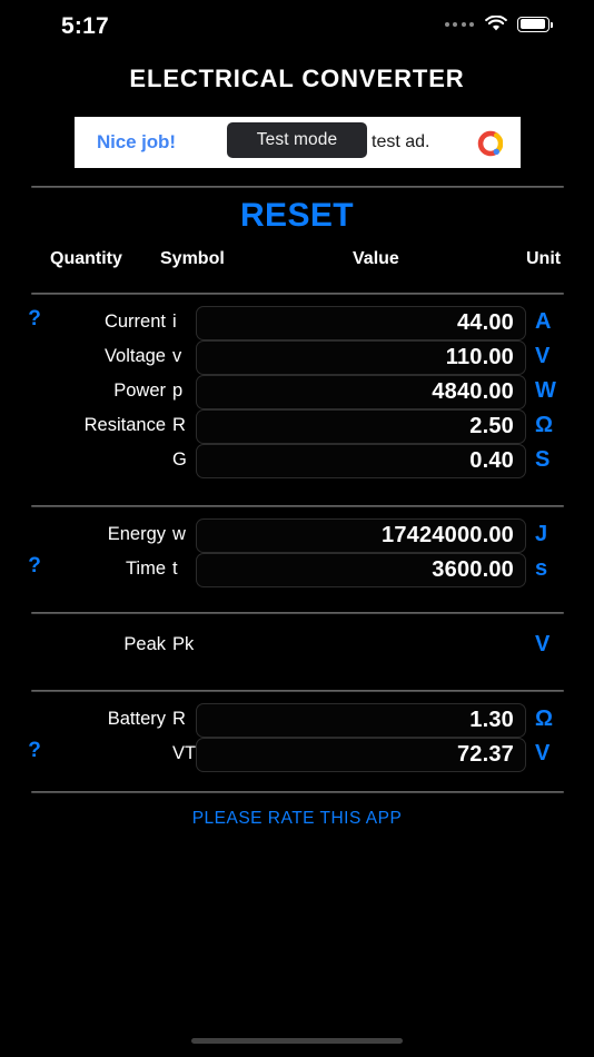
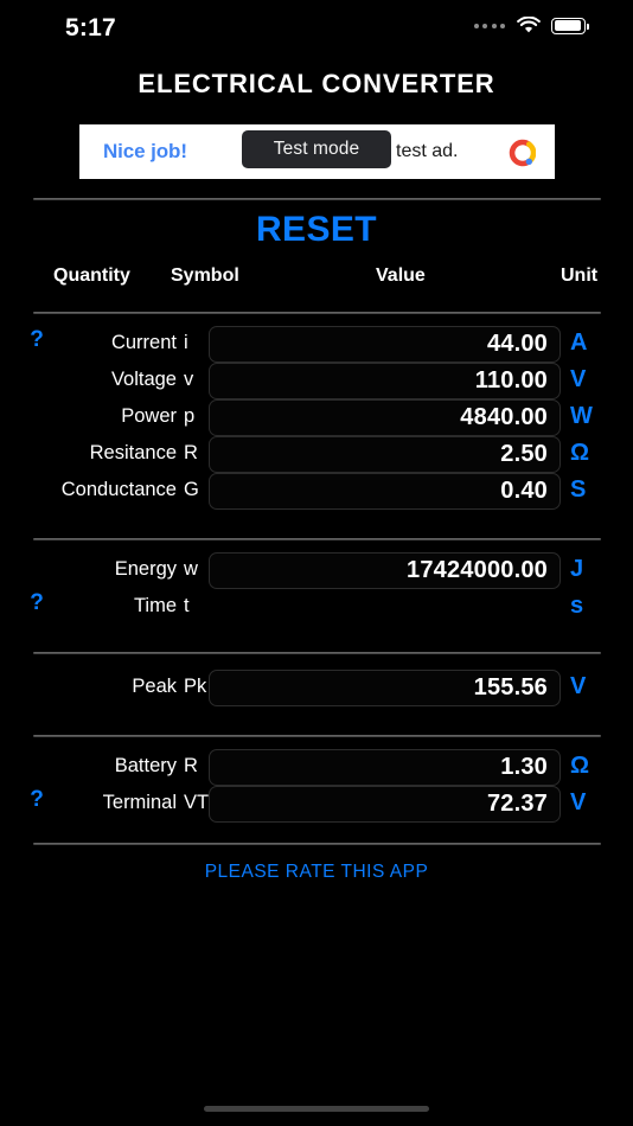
  5:17
  ELECTRICAL CONVERTER
  Nice job!
  test ad.
  Test mode
  RESET
  Quantity
  Symbol
  Value
  Unit
  ?
  Current
  i
  44.00
  A
  Voltage
  v
  110.00
  V
  Power
  p
  4840.00
  W
  Resitance
  R
  2.50
  Ω
+ Conductance
  G
  0.40
  S
  Energy
  w
  17424000.00
  J
  ?
  Time
  t
- 3600.00
  s
  Peak
  Pk
+ 155.56
  V
  Battery
  R
  1.30
  Ω
  ?
+ Terminal
  VT
  72.37
  V
  PLEASE RATE THIS APP
